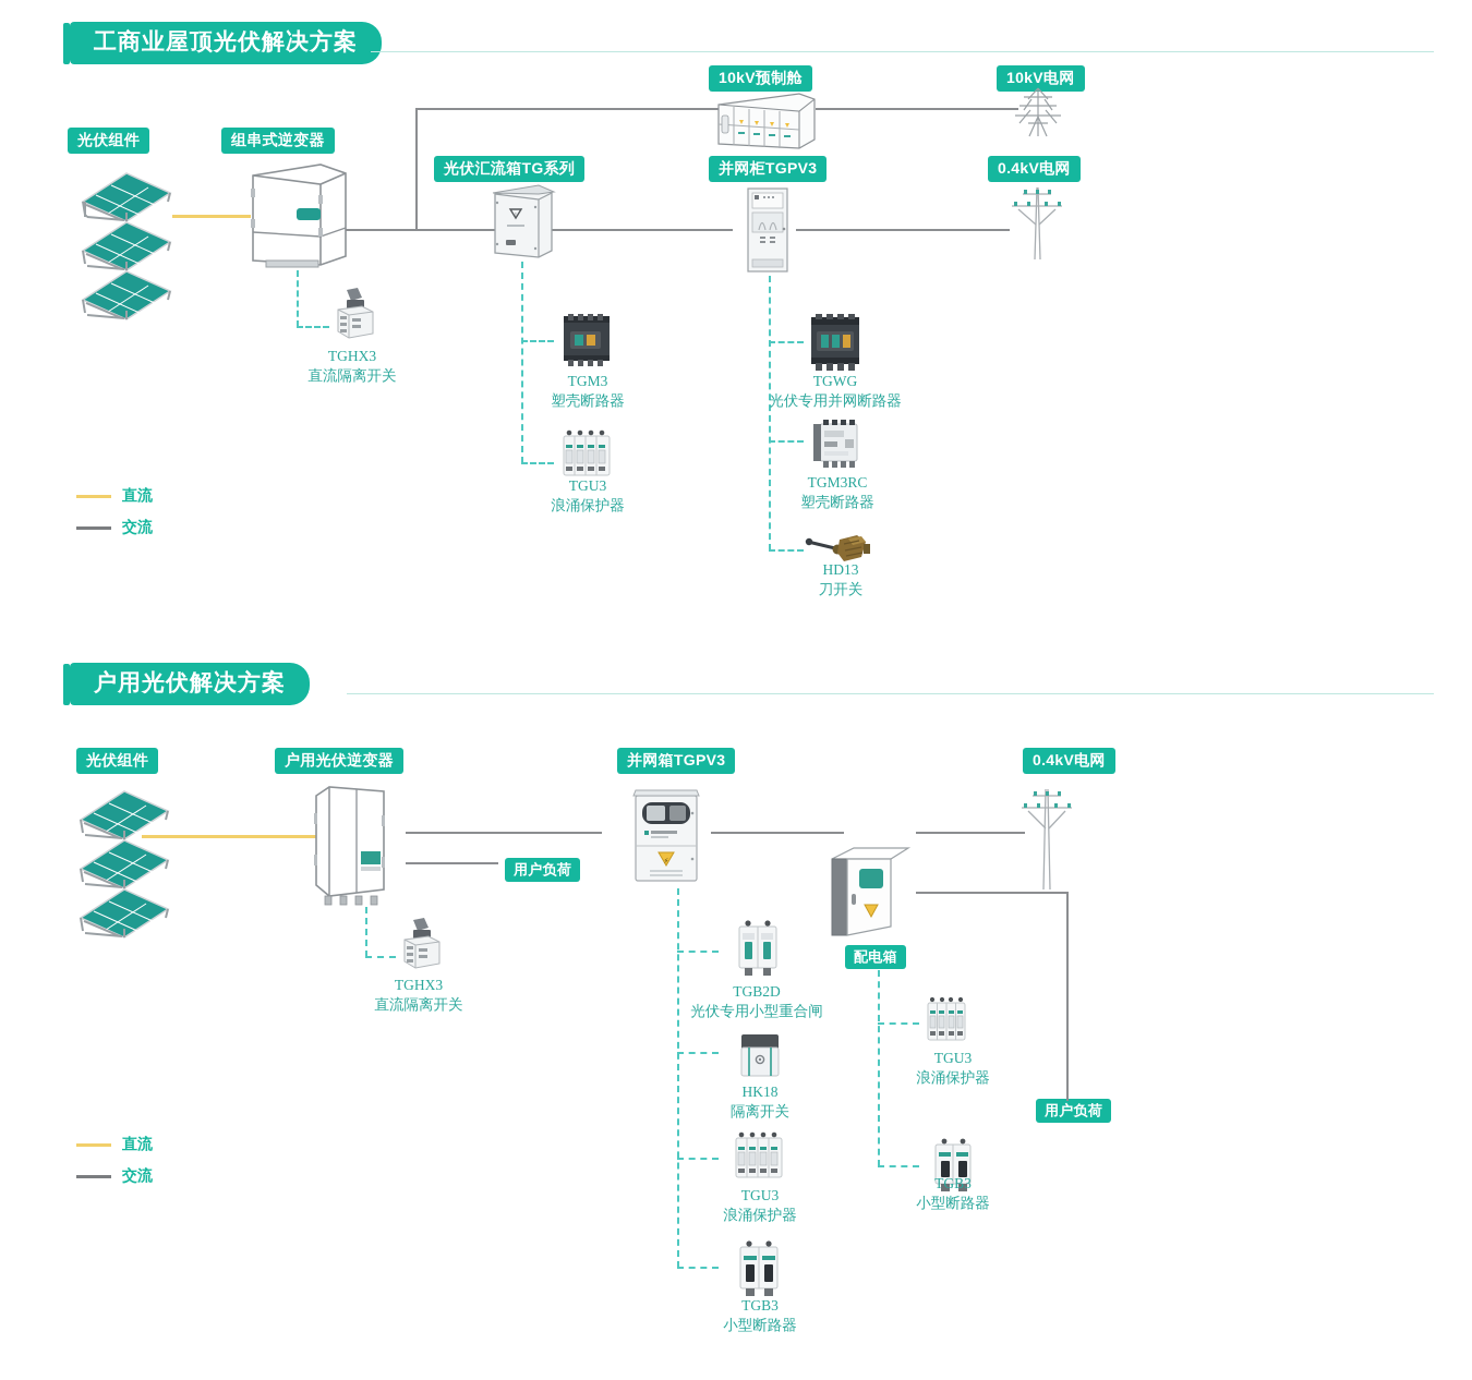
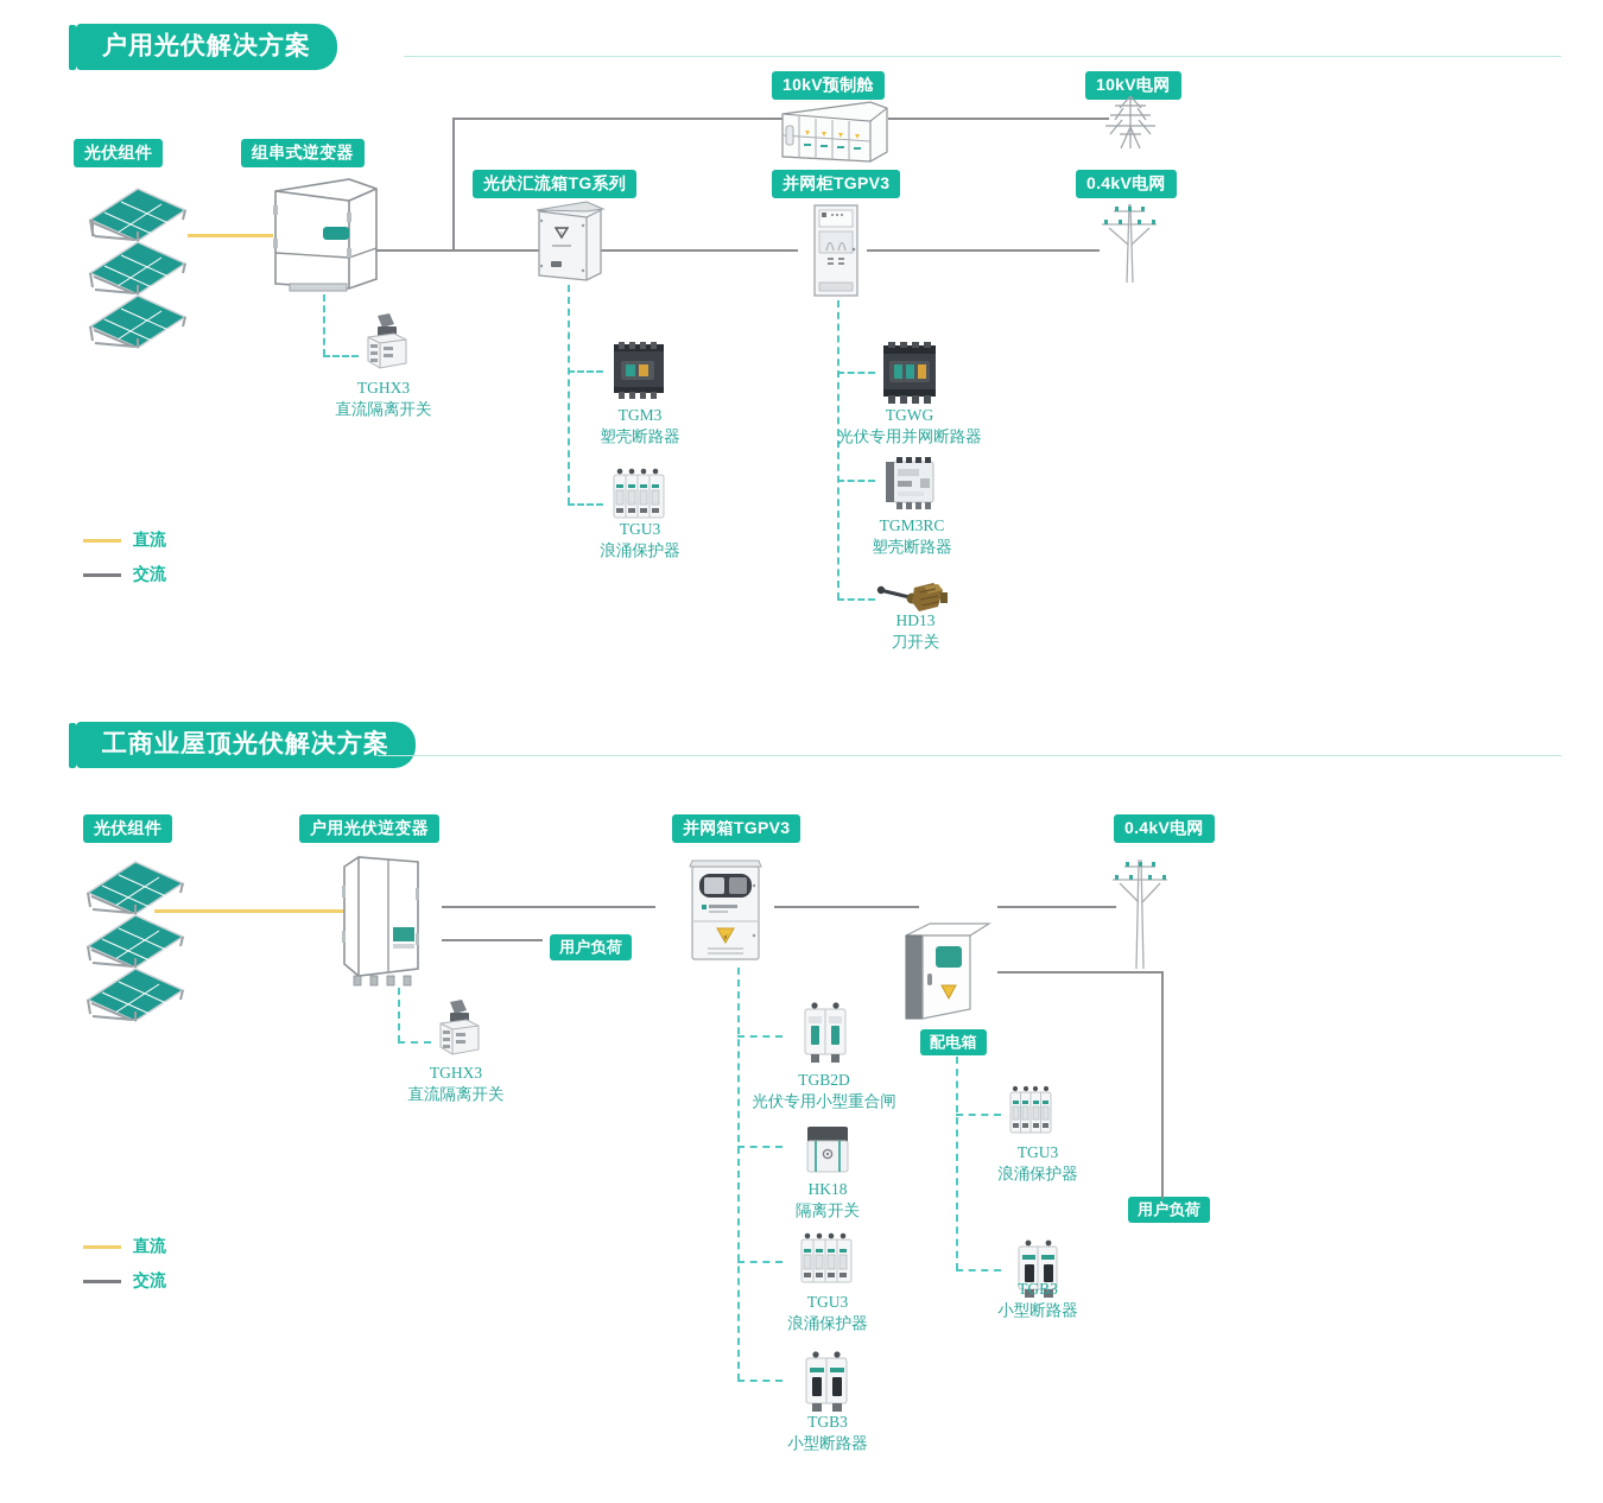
- 工商业屋顶光伏解决方案
+ 户用光伏解决方案
  光伏组件
  组串式逆变器
  光伏汇流箱TG系列
  10kV预制舱
  并网柜TGPV3
  10kV电网
  0.4kV电网
  TGHX3
  直流隔离开关
  TGM3
  塑壳断路器
  TGU3
  浪涌保护器
  TGWG
  光伏专用并网断路器
  TGM3RC
  塑壳断路器
  HD13
  刀开关
  直流
  交流
- 户用光伏解决方案
+ 工商业屋顶光伏解决方案
  光伏组件
  户用光伏逆变器
  并网箱TGPV3
  0.4kV电网
  用户负荷
  配电箱
  用户负荷
  TGHX3
  直流隔离开关
  TGB2D
  光伏专用小型重合闸
  HK18
  隔离开关
  TGU3
  浪涌保护器
  TGB3
  小型断路器
  TGU3
  浪涌保护器
  TGB3
  小型断路器
  直流
  交流
